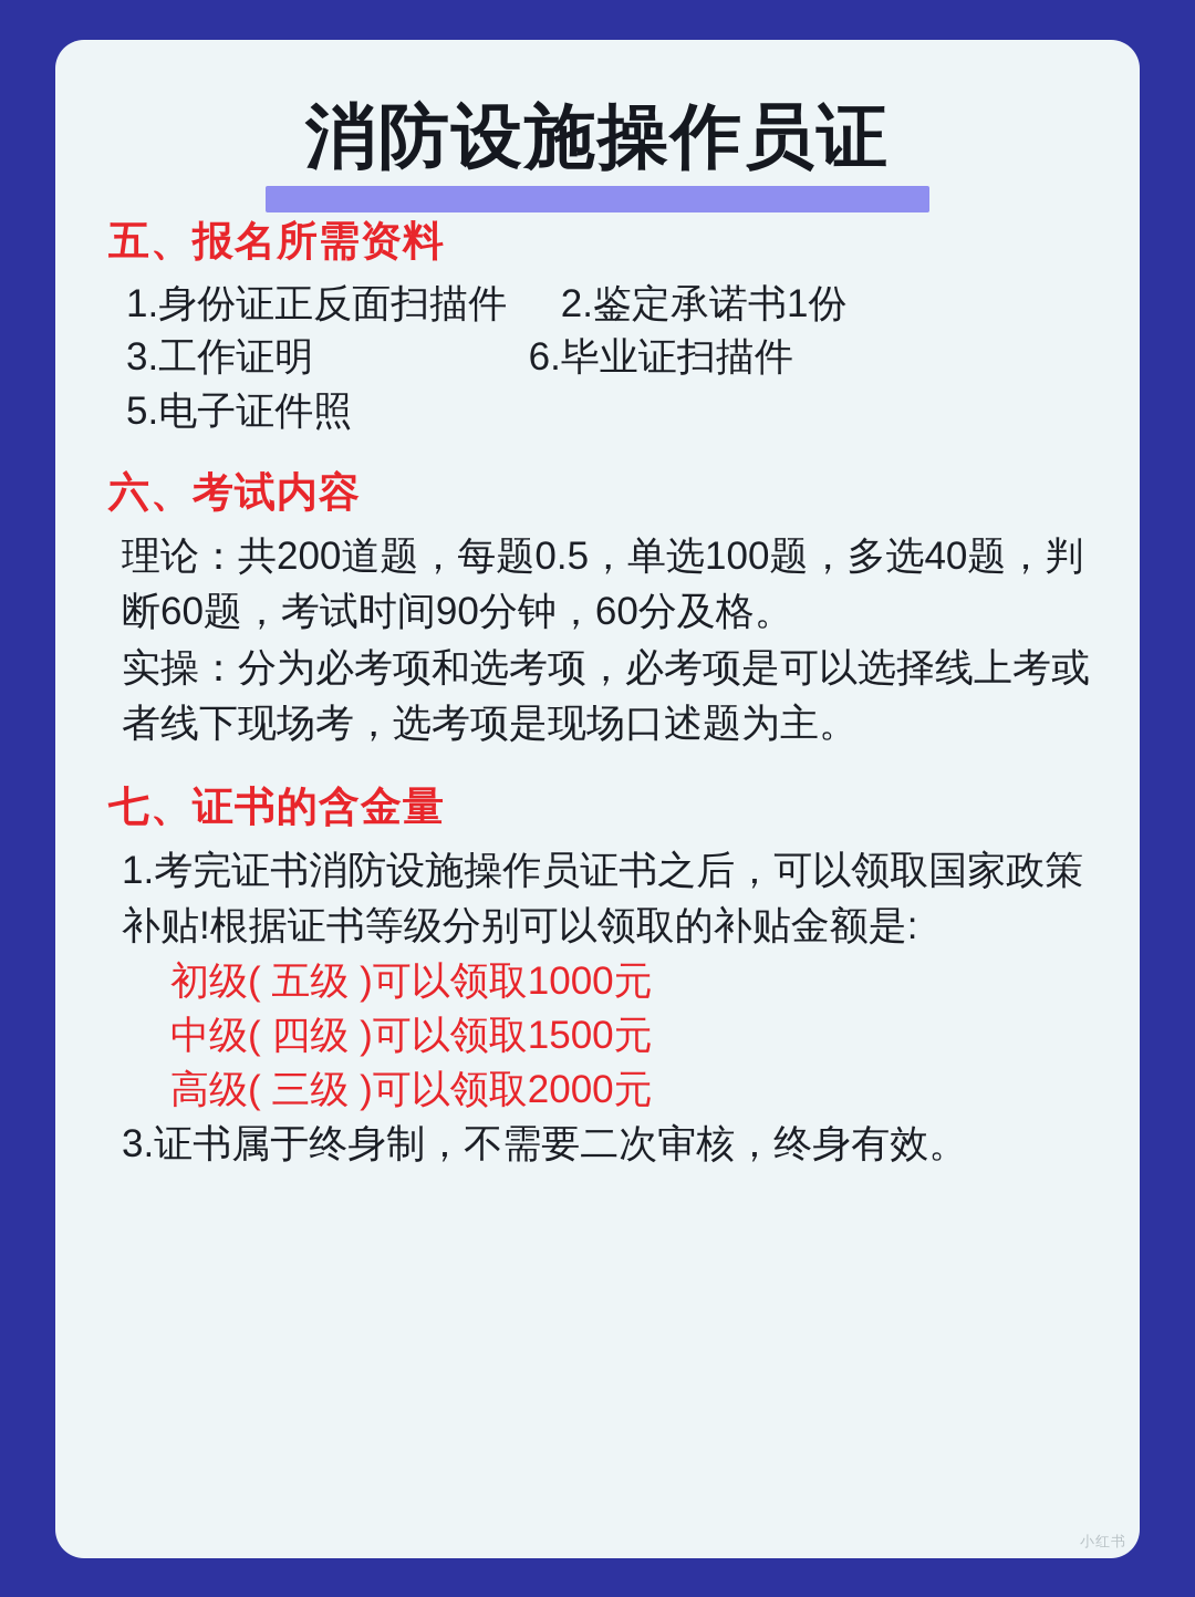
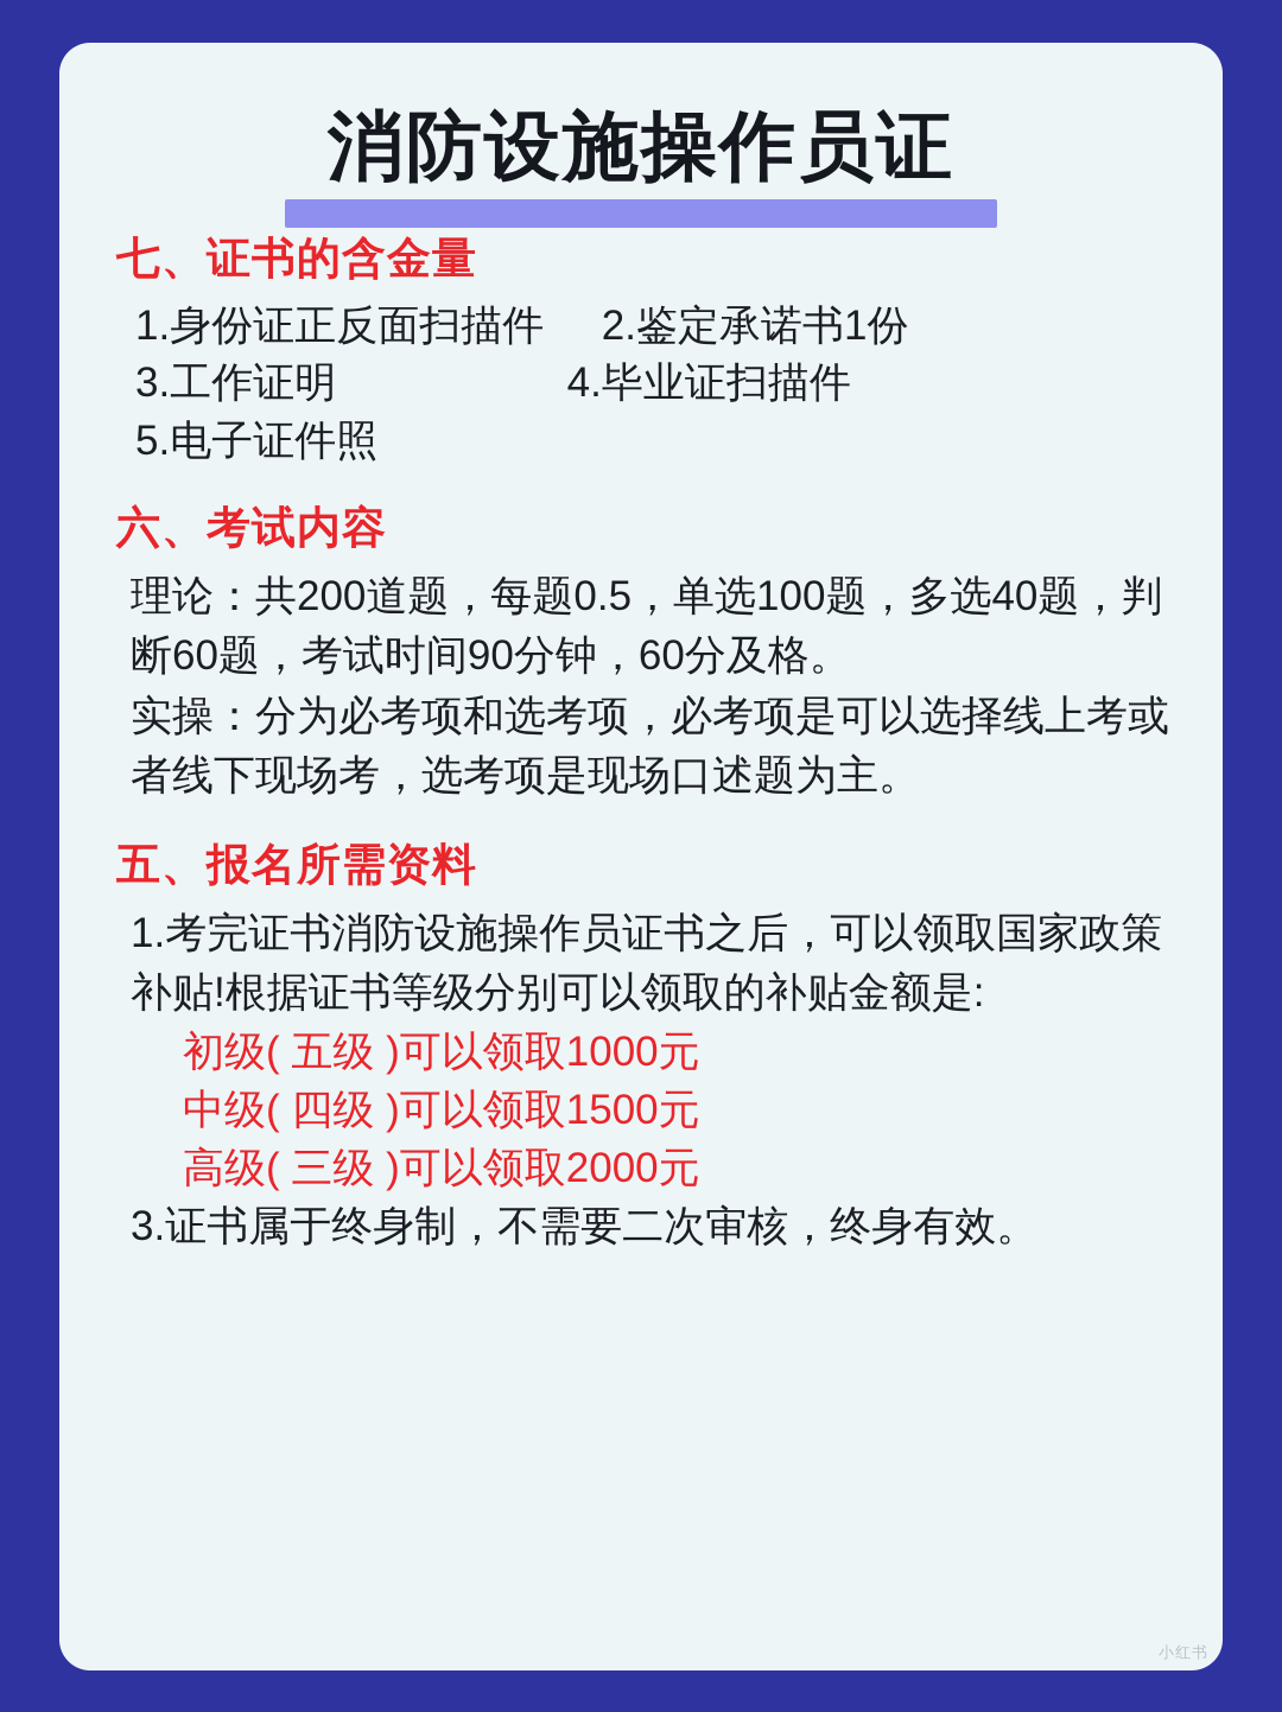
  消防设施操作员证
- 五、报名所需资料
+ 七、证书的含金量
  1.身份证正反面扫描件 2.鉴定承诺书1份
- 3.工作证明 6.毕业证扫描件
+ 3.工作证明 4.毕业证扫描件
  5.电子证件照
  六、考试内容
  理论：共200道题，每题0.5，单选100题，多选40题，判断60题，考试时间90分钟，60分及格。
  实操：分为必考项和选考项，必考项是可以选择线上考或者线下现场考，选考项是现场口述题为主。
- 七、证书的含金量
+ 五、报名所需资料
  1.考完证书消防设施操作员证书之后，可以领取国家政策补贴!根据证书等级分别可以领取的补贴金额是:
  初级( 五级 )可以领取1000元
  中级( 四级 )可以领取1500元
  高级( 三级 )可以领取2000元
  3.证书属于终身制，不需要二次审核，终身有效。
  小红书
